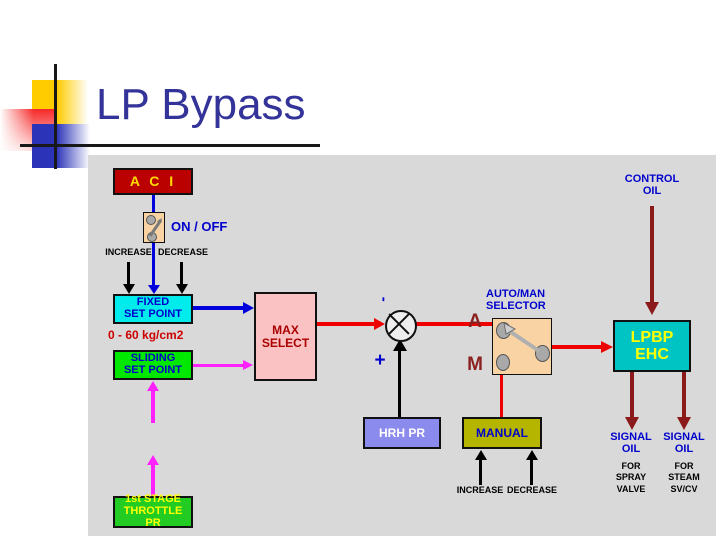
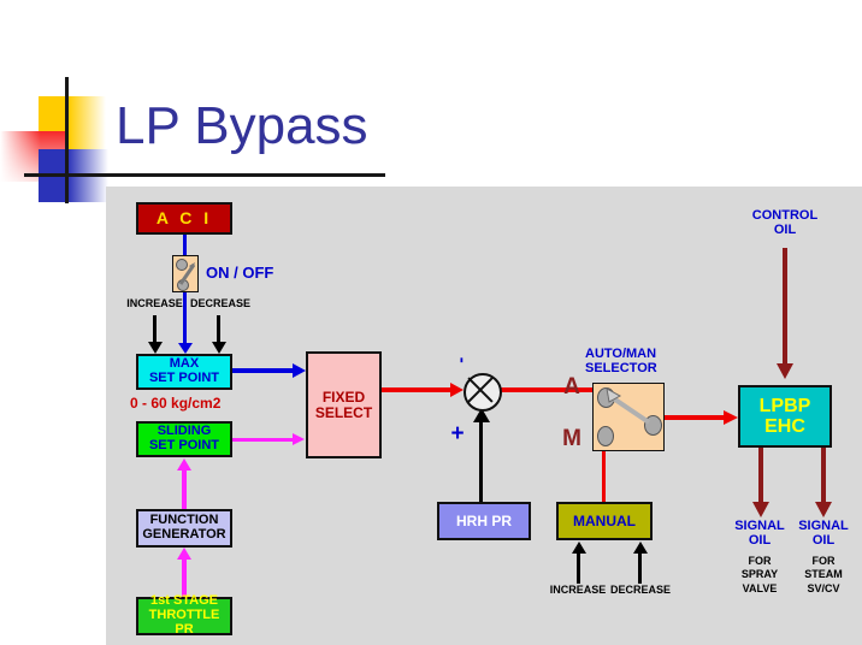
  LP Bypass
  A C I
  ON / OFF
  INCREASE
  DECREASE
- FIXED
+ MAX
  SET POINT
  0 - 60 kg/cm2
  SLIDING
  SET POINT
+ FUNCTION
+ GENERATOR
  1st STAGE
  THROTTLE PR
- MAX
+ FIXED
  SELECT
  +
  HRH PR
  MANUAL
  INCREASE
  DECREASE
  AUTO/MAN
  SELECTOR
  A
  M
  CONTROL
  OIL
  LPBP
  EHC
  SIGNAL
  OIL
  FOR
  SPRAY
  VALVE
  SIGNAL
  OIL
  FOR
  STEAM
  SV/CV
